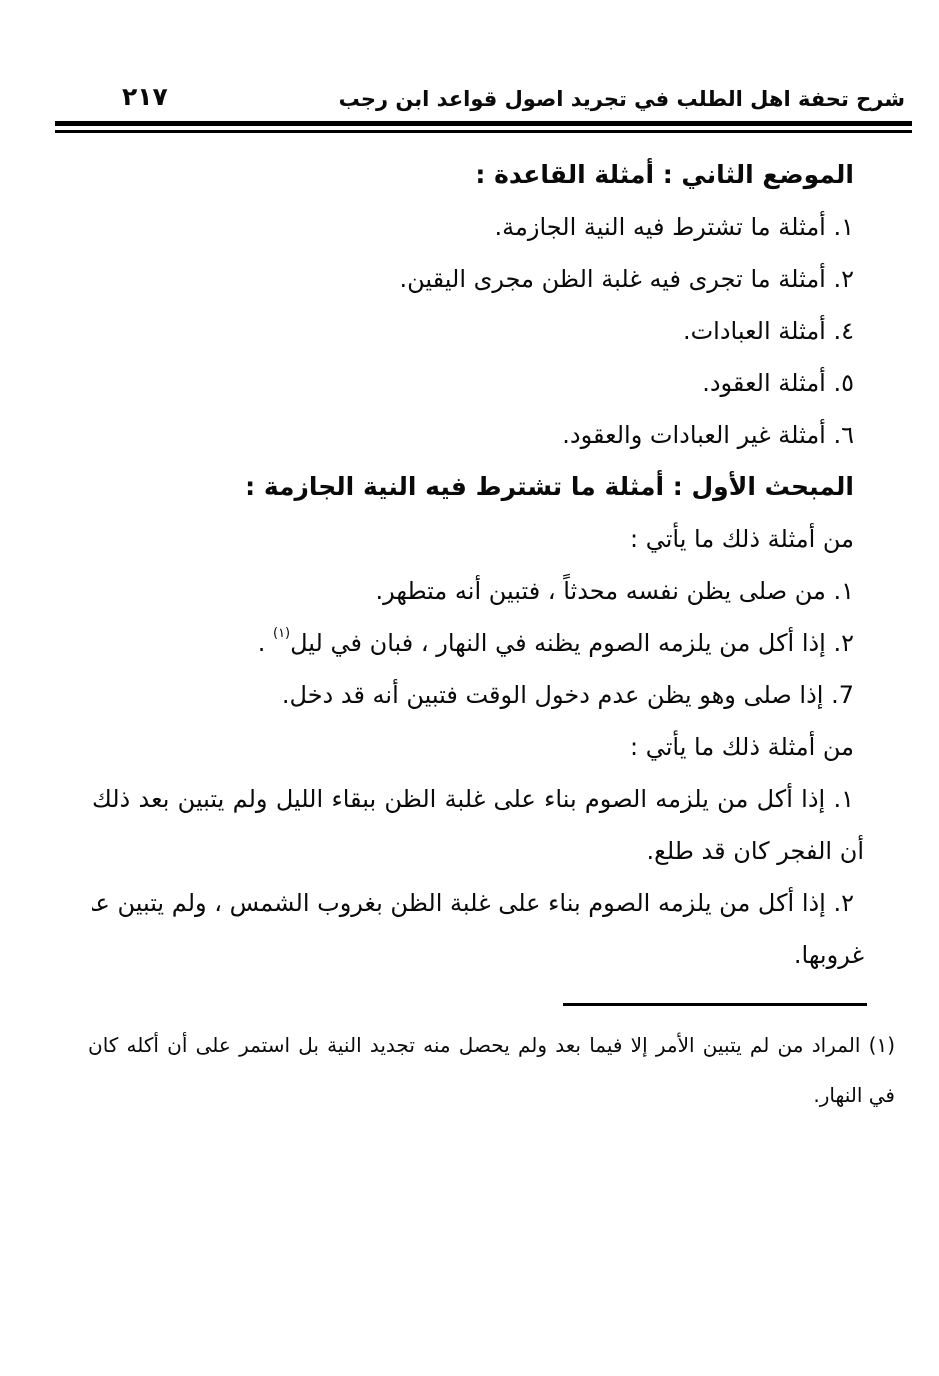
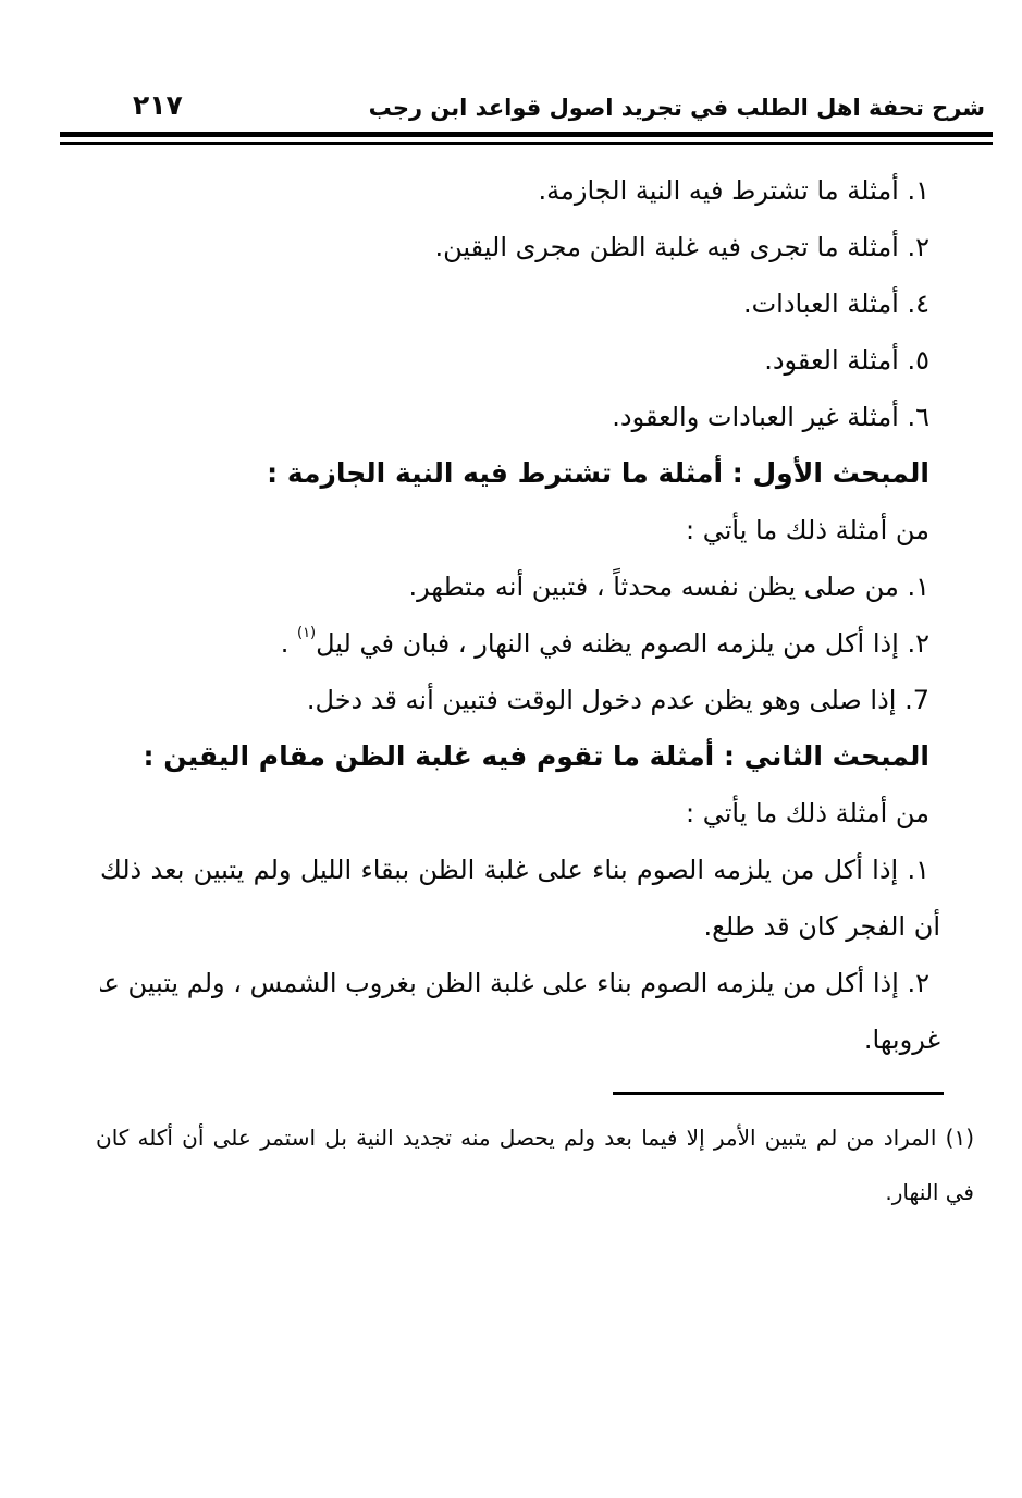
  شرح تحفة اهل الطلب في تجريد اصول قواعد ابن رجب
  ٢١٧
- الموضع الثاني : أمثلة القاعدة :
  ١. أمثلة ما تشترط فيه النية الجازمة.
  ٢. أمثلة ما تجرى فيه غلبة الظن مجرى اليقين.
  ٤. أمثلة العبادات.
  ٥. أمثلة العقود.
  ٦. أمثلة غير العبادات والعقود.
  المبحث الأول : أمثلة ما تشترط فيه النية الجازمة :
  من أمثلة ذلك ما يأتي :
  ١. من صلى يظن نفسه محدثاً ، فتبين أنه متطهر.
  ٢. إذا أكل من يلزمه الصوم يظنه في النهار ، فبان في ليل(١) .
  7. إذا صلى وهو يظن عدم دخول الوقت فتبين أنه قد دخل.
+ المبحث الثاني : أمثلة ما تقوم فيه غلبة الظن مقام اليقين :
  من أمثلة ذلك ما يأتي :
  ١. إذا أكل من يلزمه الصوم بناء على غلبة الظن ببقاء الليل ولم يتبين بعد ذلك
  أن الفجر كان قد طلع.
  ٢. إذا أكل من يلزمه الصوم بناء على غلبة الظن بغروب الشمس ، ولم يتبين ع
  غروبها.
  (١) المراد من لم يتبين الأمر إلا فيما بعد ولم يحصل منه تجديد النية بل استمر على أن أكله كان
  في النهار.
